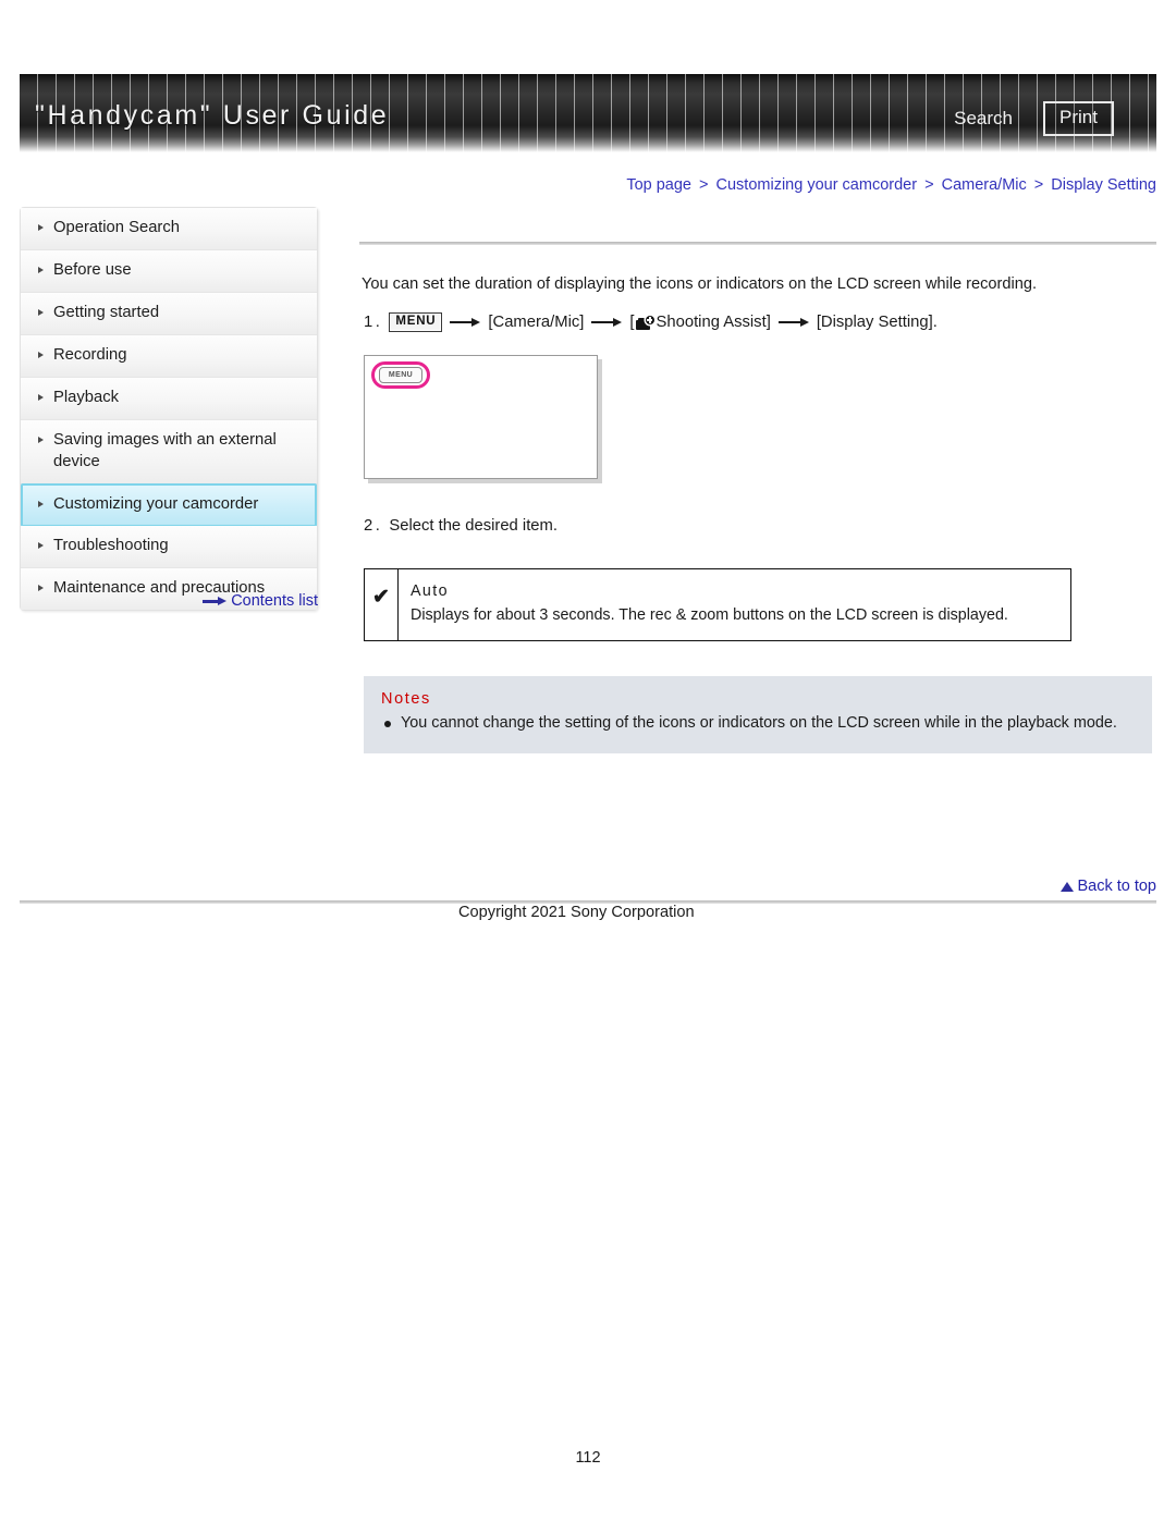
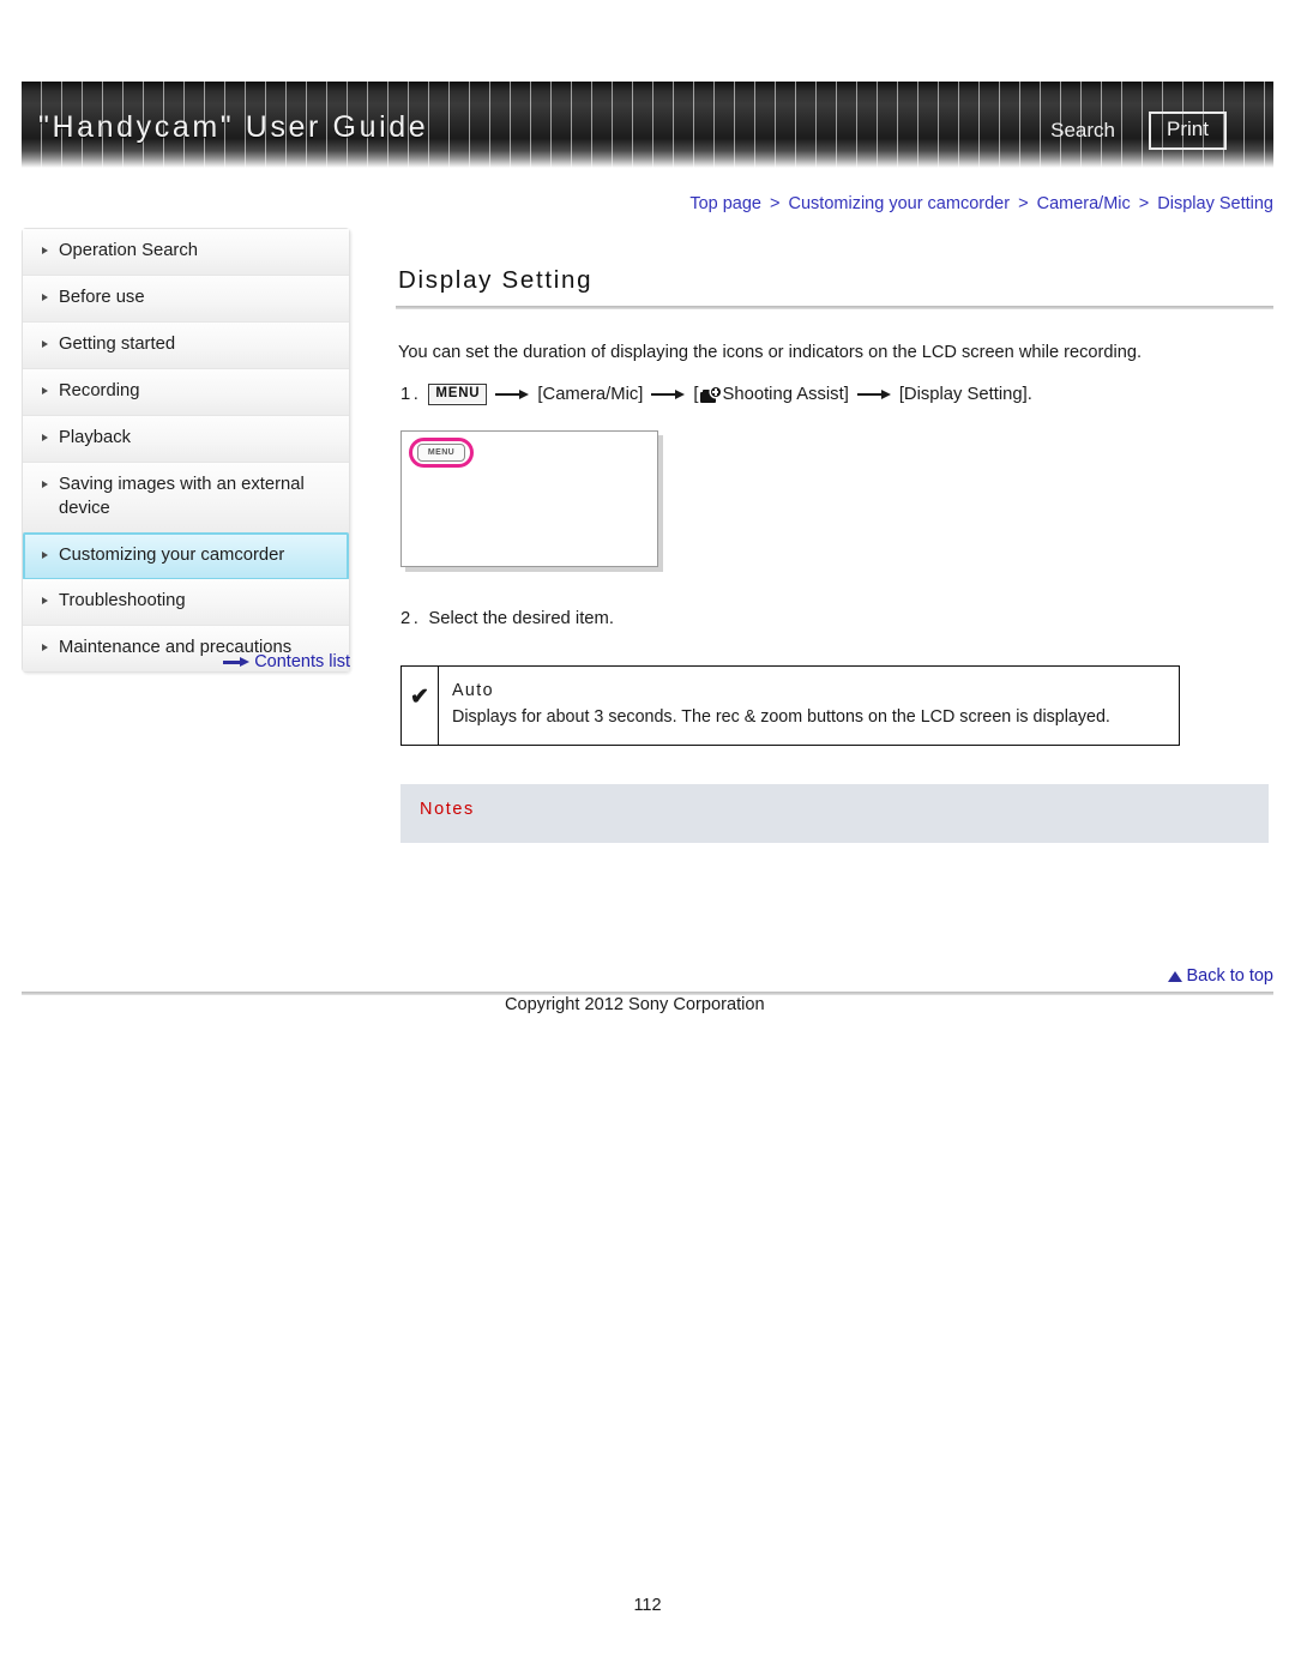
  "Handycam" User Guide
  Search
  Print
  Top page > Customizing your camcorder > Camera/Mic > Display Setting
  Operation Search
  Before use
  Getting started
  Recording
  Playback
  Saving images with an external device
  Customizing your camcorder
  Troubleshooting
  Maintenance and precautions
  Contents list
+ Display Setting
  You can set the duration of displaying the icons or indicators on the LCD screen while recording.
  1.
  MENU
  [Camera/Mic]
  [
  Shooting Assist]
  [Display Setting].
  2.
  Select the desired item.
  ✔	Auto Displays for about 3 seconds. The rec & zoom buttons on the LCD screen is displayed.
  Notes
- You cannot change the setting of the icons or indicators on the LCD screen while in the playback mode.
  Back to top
- Copyright 2021 Sony Corporation
+ Copyright 2012 Sony Corporation
  112
